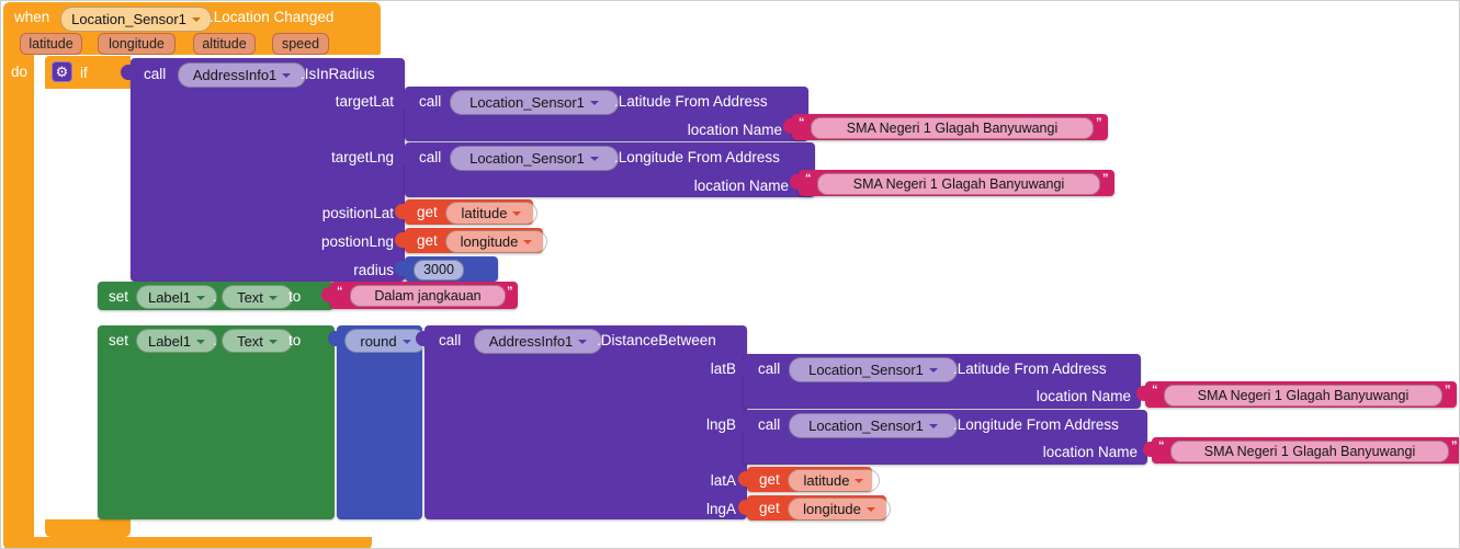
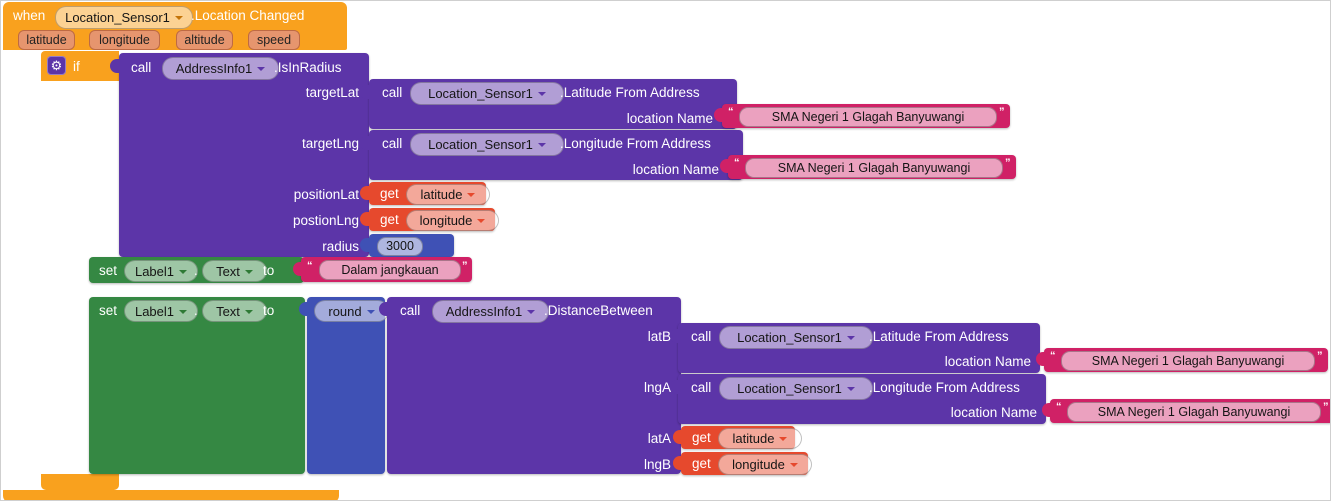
  when
  Location_Sensor1
  .Location Changed
  latitude
  longitude
  altitude
  speed
- do
  ⚙
  if
  call
  AddressInfo1
  .IsInRadius
  targetLat
  targetLng
  positionLat
  postionLng
  radius
  call
  Location_Sensor1
  .Latitude From Address
  location Name
  “
  SMA Negeri 1 Glagah Banyuwangi
  ”
  call
  Location_Sensor1
  .Longitude From Address
  location Name
  “
  SMA Negeri 1 Glagah Banyuwangi
  ”
  get
  latitude
  get
  longitude
  3000
  set
  Label1
  .
  Text
  to
  “
  Dalam jangkauan
  ”
  set
  Label1
  .
  Text
  to
  round
  call
  AddressInfo1
  .DistanceBetween
  latB
- lngB
+ lngA
  latA
- lngA
+ lngB
  call
  Location_Sensor1
  .Latitude From Address
  location Name
  “
  SMA Negeri 1 Glagah Banyuwangi
  ”
  call
  Location_Sensor1
  .Longitude From Address
  location Name
  “
  SMA Negeri 1 Glagah Banyuwangi
  ”
  get
  latitude
  get
  longitude
